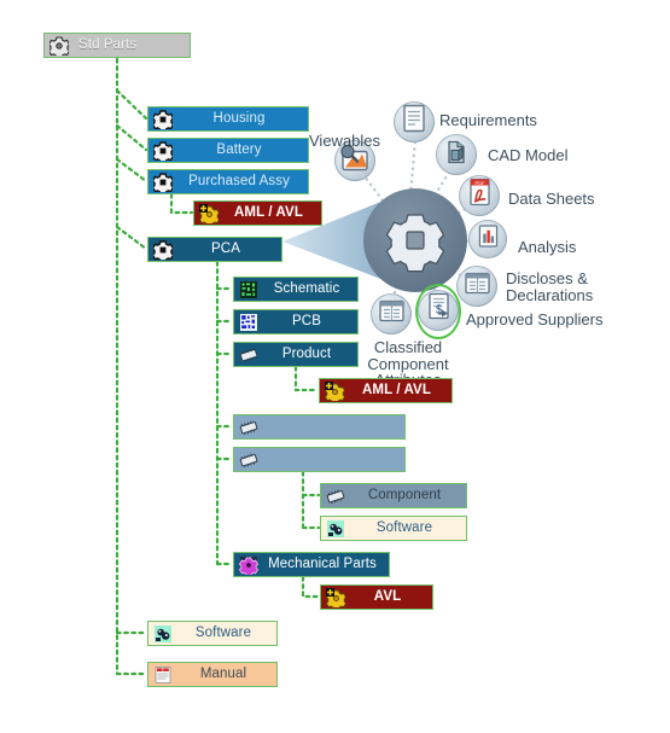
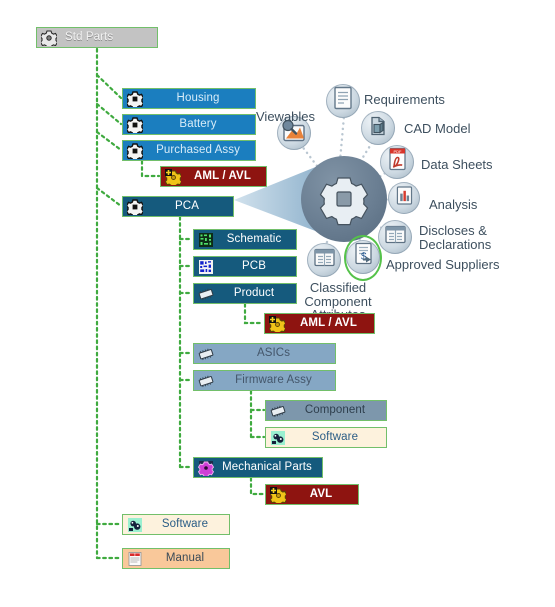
  Viewables
  Requirements
  CAD Model
  Data Sheets
  Analysis
  Discloses &
  Declarations
  $
  Approved Suppliers
  Classified
  Component
  Std Parts
  Housing
  Battery
  Purchased Assy
  AML / AVL
  PCA
  Schematic
  PCB
  Product
  AML / AVL
+ ASICs
+ Firmware Assy
  Component
  Software
  Mechanical Parts
  AVL
  Software
  Manual
